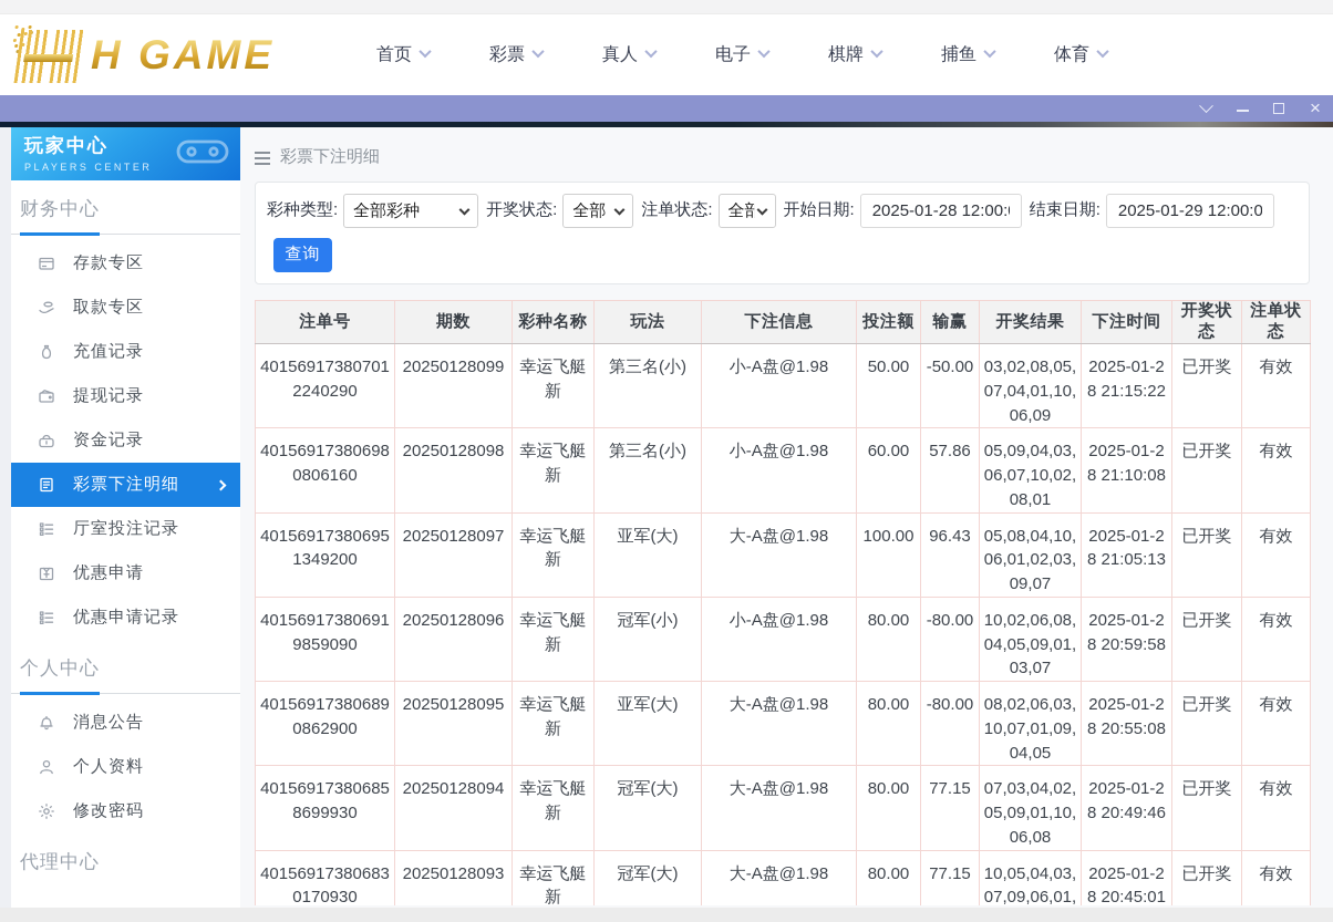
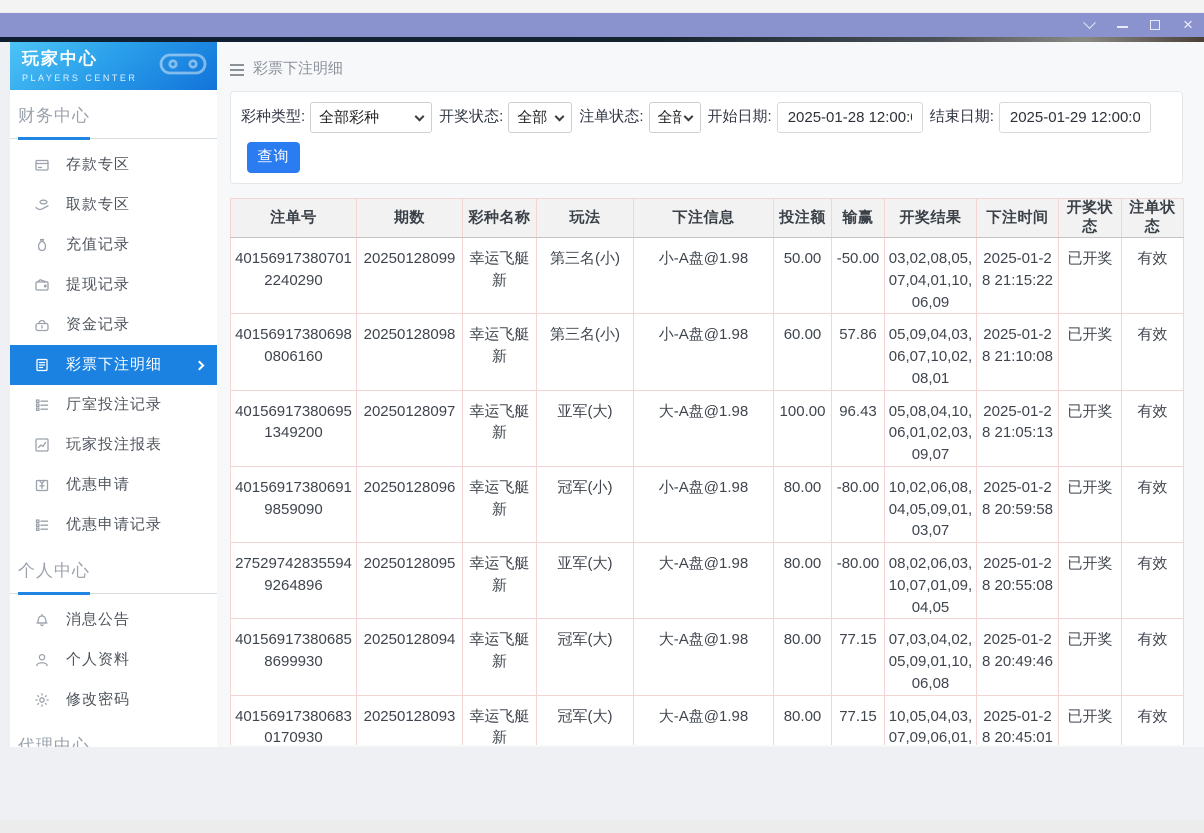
- H GAME
- 首页
- 彩票
- 真人
- 电子
- 棋牌
- 捕鱼
- 体育
  ×
  玩家中心
  PLAYERS CENTER
  财务中心
  存款专区
  取款专区
  充值记录
  提现记录
  资金记录
  彩票下注明细
  厅室投注记录
+ 玩家投注报表
  优惠申请
  优惠申请记录
  个人中心
  消息公告
  个人资料
  修改密码
  代理中心
  彩票下注明细
  彩种类型:
  全部彩种
  开奖状态:
  全部
  注单状态:
  全部
  开始日期:
  2025-01-28 12:00:
  结束日期:
  2025-01-29 12:00:0
  查询
  注单号	期数	彩种名称	玩法	下注信息	投注额	输赢	开奖结果	下注时间	开奖状态	注单状态
  401569173807012240290	20250128099	幸运飞艇新	第三名(小)	小-A盘@1.98	50.00	-50.00	03,02,08,05,07,04,01,10,06,09	2025-01-28 21:15:22	已开奖	有效
  401569173806980806160	20250128098	幸运飞艇新	第三名(小)	小-A盘@1.98	60.00	57.86	05,09,04,03,06,07,10,02,08,01	2025-01-28 21:10:08	已开奖	有效
  401569173806951349200	20250128097	幸运飞艇新	亚军(大)	大-A盘@1.98	100.00	96.43	05,08,04,10,06,01,02,03,09,07	2025-01-28 21:05:13	已开奖	有效
  401569173806919859090	20250128096	幸运飞艇新	冠军(小)	小-A盘@1.98	80.00	-80.00	10,02,06,08,04,05,09,01,03,07	2025-01-28 20:59:58	已开奖	有效
- 401569173806890862900	20250128095	幸运飞艇新	亚军(大)	大-A盘@1.98	80.00	-80.00	08,02,06,03,10,07,01,09,04,05	2025-01-28 20:55:08	已开奖	有效
+ 275297428355949264896	20250128095	幸运飞艇新	亚军(大)	大-A盘@1.98	80.00	-80.00	08,02,06,03,10,07,01,09,04,05	2025-01-28 20:55:08	已开奖	有效
  401569173806858699930	20250128094	幸运飞艇新	冠军(大)	大-A盘@1.98	80.00	77.15	07,03,04,02,05,09,01,10,06,08	2025-01-28 20:49:46	已开奖	有效
  401569173806830170930	20250128093	幸运飞艇新	冠军(大)	大-A盘@1.98	80.00	77.15	10,05,04,03,07,09,06,01,	2025-01-28 20:45:01	已开奖	有效
